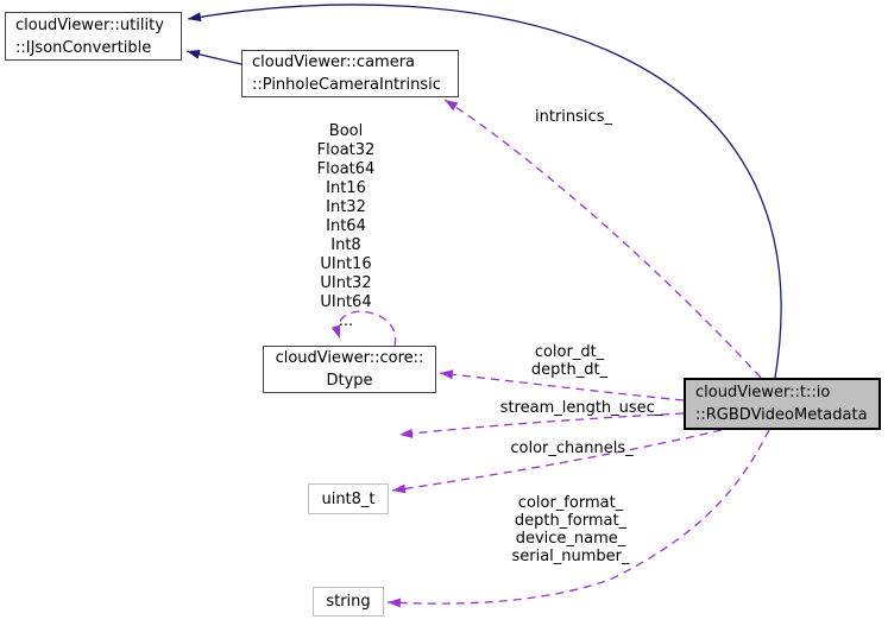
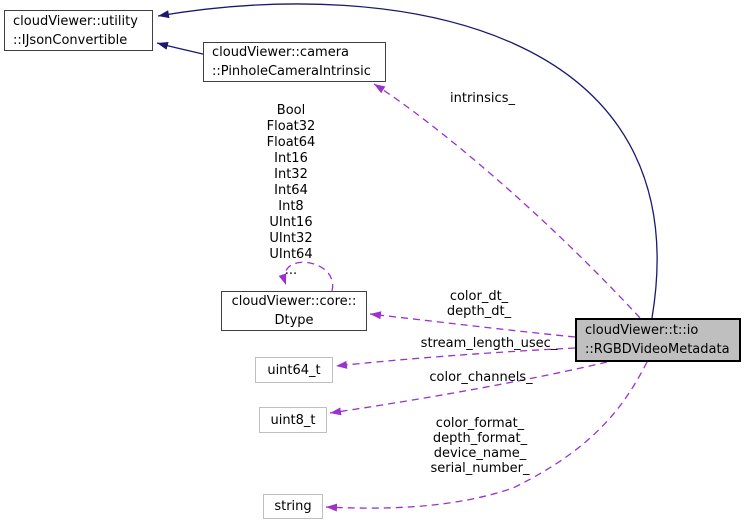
  cloudViewer::utility
  ::IJsonConvertible
  cloudViewer::camera
  ::PinholeCameraIntrinsic
  cloudViewer::core::
  Dtype
+ uint64_t
  uint8_t
  string
  cloudViewer::t::io
  ::RGBDVideoMetadata
  Bool
  Float32
  Float64
  Int16
  Int32
  Int64
  Int8
  UInt16
  UInt32
  UInt64
  ...
  intrinsics_
  color_dt_
  depth_dt_
  stream_length_usec_
  color_channels_
  color_format_
  depth_format_
  device_name_
  serial_number_
